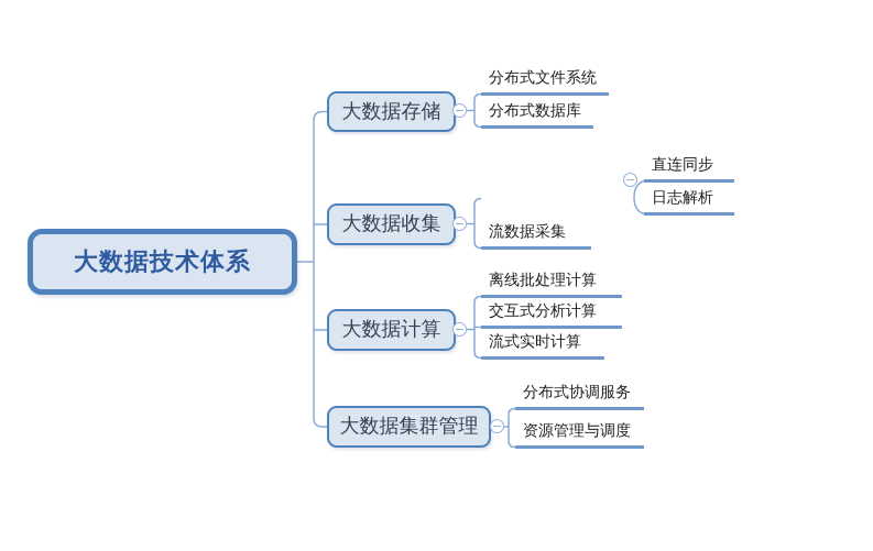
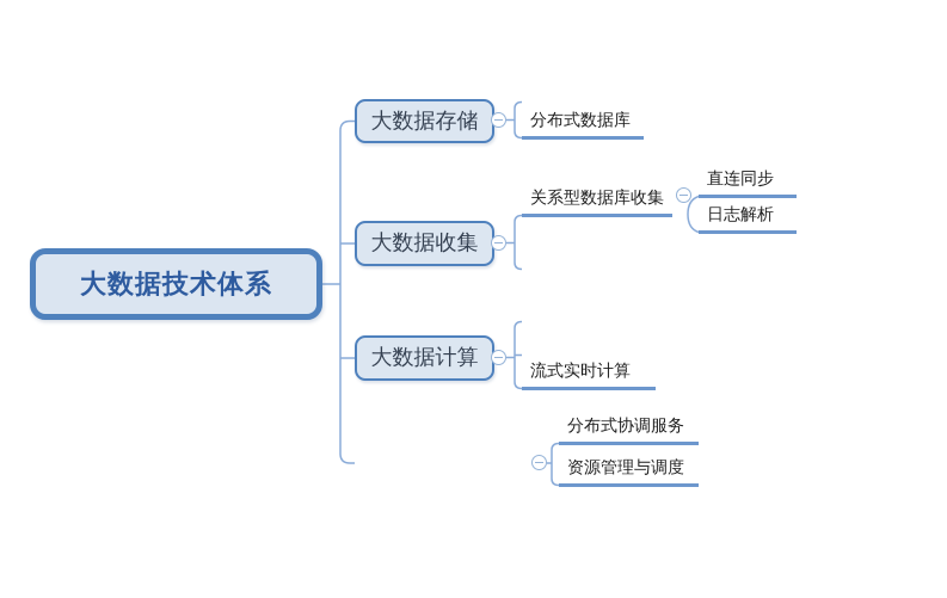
  大数据技术体系
  大数据存储
  大数据收集
  大数据计算
- 大数据集群管理
- 分布式文件系统
  分布式数据库
+ 关系型数据库收集
  直连同步
  日志解析
- 流数据采集
- 离线批处理计算
- 交互式分析计算
  流式实时计算
  分布式协调服务
  资源管理与调度
